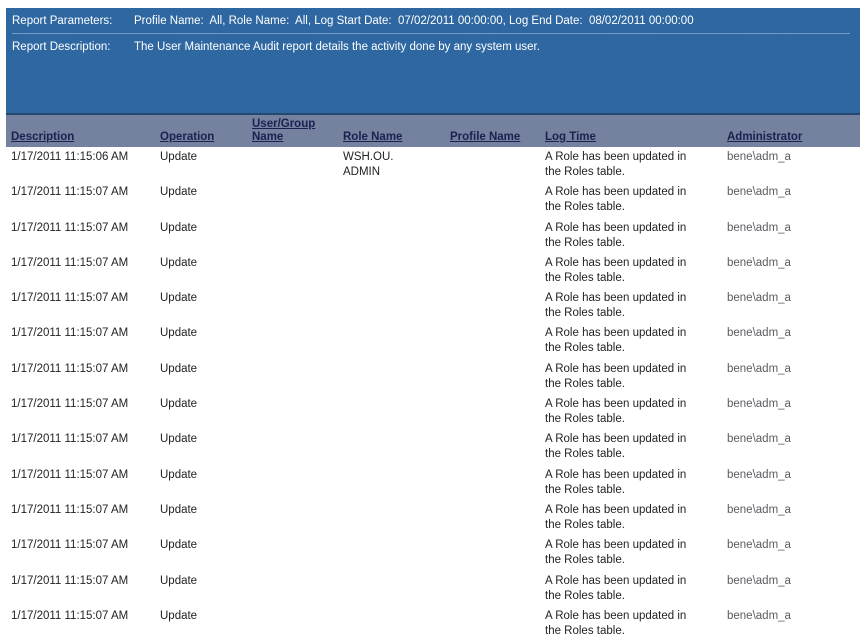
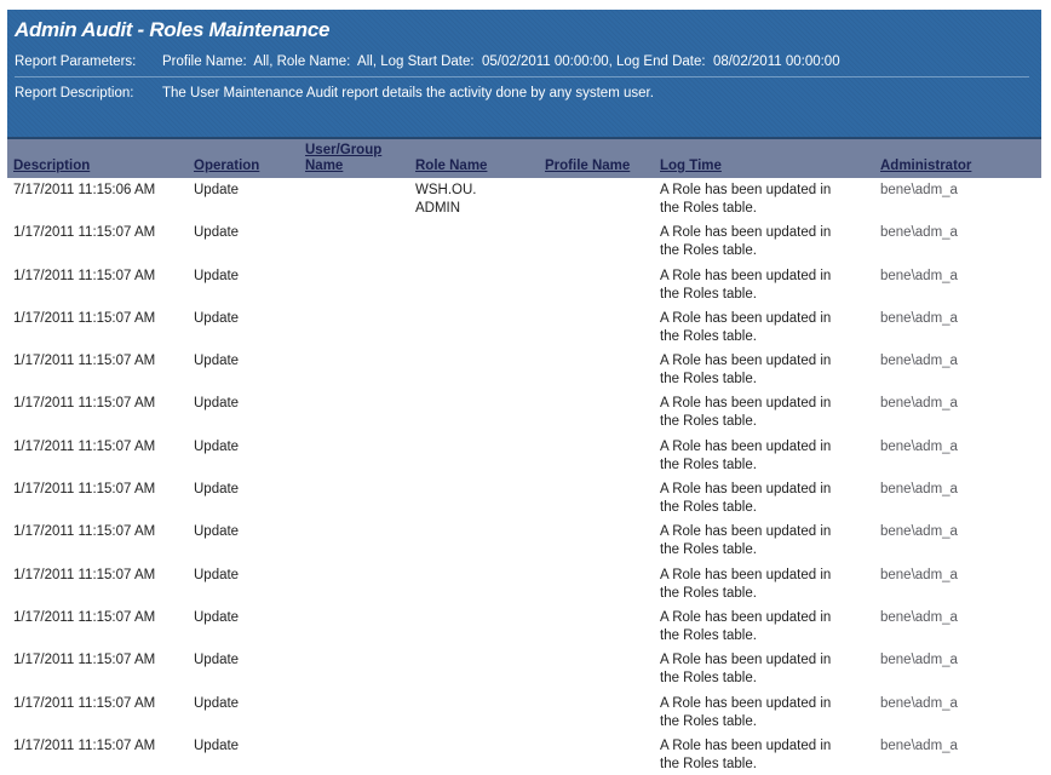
+ Admin Audit - Roles Maintenance
  Report Parameters:
- Profile Name: All, Role Name: All, Log Start Date: 07/02/2011 00:00:00, Log End Date: 08/02/2011 00:00:00
+ Profile Name: All, Role Name: All, Log Start Date: 05/02/2011 00:00:00, Log End Date: 08/02/2011 00:00:00
  Report Description:
  The User Maintenance Audit report details the activity done by any system user.
  Description
  Operation
  User/Group
  Name
  Role Name
  Profile Name
  Log Time
  Administrator
- 1/17/2011 11:15:06 AM
+ 7/17/2011 11:15:06 AM
  Update
  WSH.OU.
  ADMIN
  A Role has been updated in
  the Roles table.
  bene\adm_a
  1/17/2011 11:15:07 AM
  Update
  A Role has been updated in
  the Roles table.
  bene\adm_a
  1/17/2011 11:15:07 AM
  Update
  A Role has been updated in
  the Roles table.
  bene\adm_a
  1/17/2011 11:15:07 AM
  Update
  A Role has been updated in
  the Roles table.
  bene\adm_a
  1/17/2011 11:15:07 AM
  Update
  A Role has been updated in
  the Roles table.
  bene\adm_a
  1/17/2011 11:15:07 AM
  Update
  A Role has been updated in
  the Roles table.
  bene\adm_a
  1/17/2011 11:15:07 AM
  Update
  A Role has been updated in
  the Roles table.
  bene\adm_a
  1/17/2011 11:15:07 AM
  Update
  A Role has been updated in
  the Roles table.
  bene\adm_a
  1/17/2011 11:15:07 AM
  Update
  A Role has been updated in
  the Roles table.
  bene\adm_a
  1/17/2011 11:15:07 AM
  Update
  A Role has been updated in
  the Roles table.
  bene\adm_a
  1/17/2011 11:15:07 AM
  Update
  A Role has been updated in
  the Roles table.
  bene\adm_a
  1/17/2011 11:15:07 AM
  Update
  A Role has been updated in
  the Roles table.
  bene\adm_a
  1/17/2011 11:15:07 AM
  Update
  A Role has been updated in
  the Roles table.
  bene\adm_a
  1/17/2011 11:15:07 AM
  Update
  A Role has been updated in
  the Roles table.
  bene\adm_a
